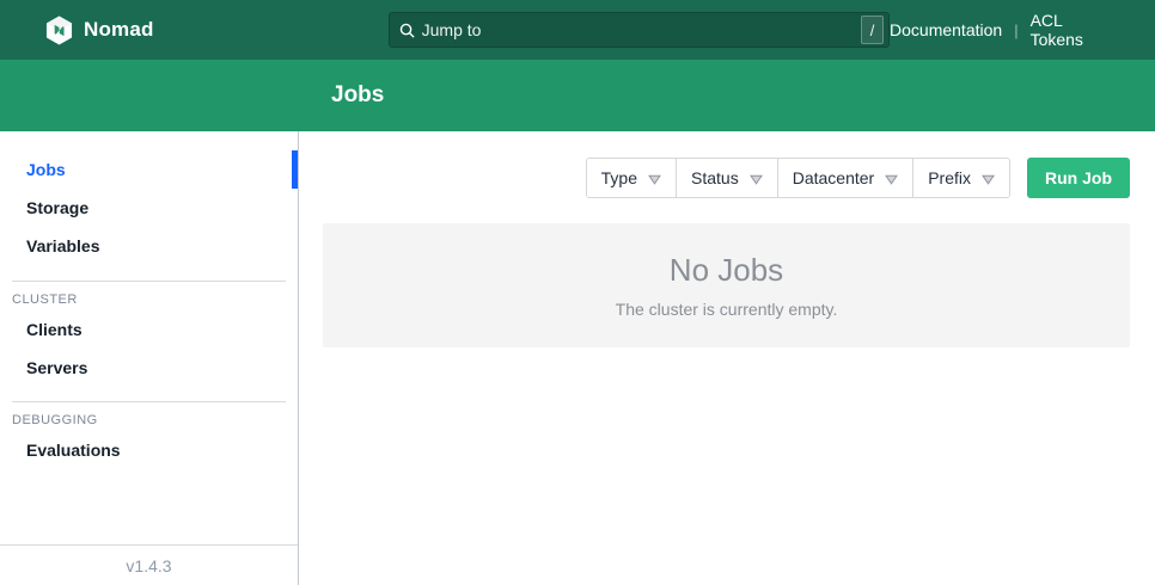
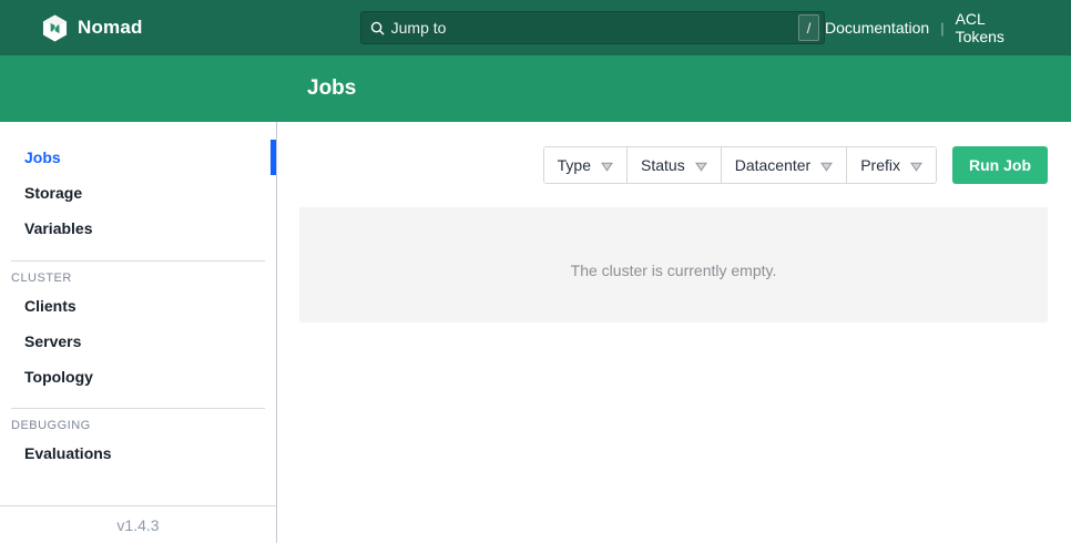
  Nomad
  Jump to
  /
  Documentation
  |
  ACL Tokens
  Jobs
  Jobs
  Storage
  Variables
  CLUSTER
  Clients
  Servers
+ Topology
  DEBUGGING
  Evaluations
  v1.4.3
  Type
  Status
  Datacenter
  Prefix
  Run Job
- No Jobs
  The cluster is currently empty.
